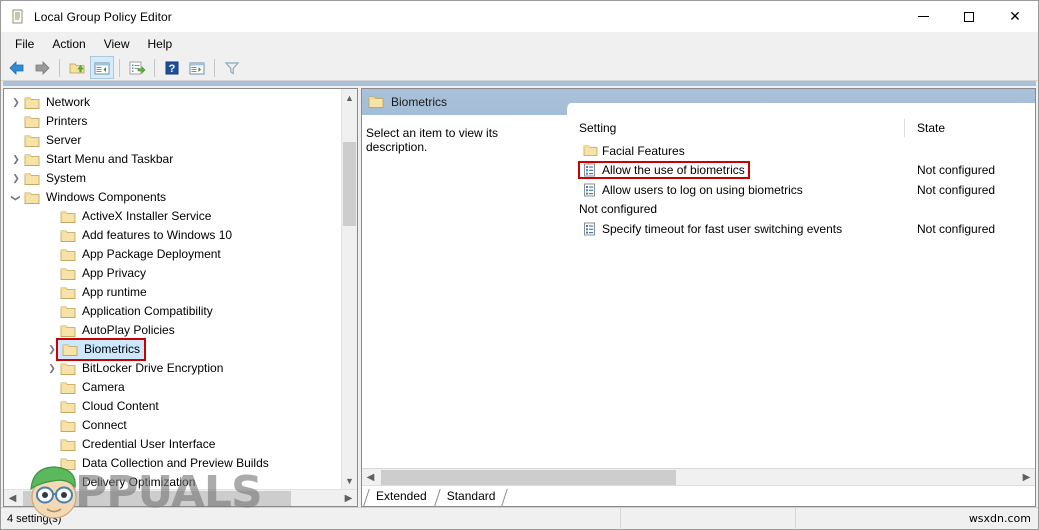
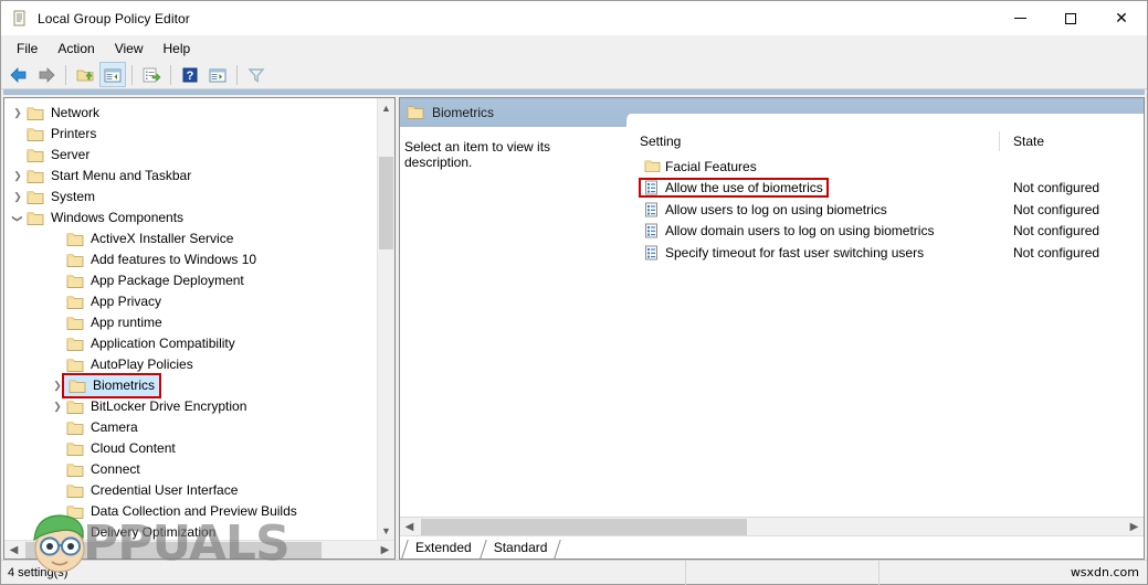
  Local Group Policy Editor
  ✕
  File
  Action
  View
  Help
  ?
  ❯
  Network
  Printers
  Server
  ❯
  Start Menu and Taskbar
  ❯
  System
  Windows Components
  ActiveX Installer Service
  Add features to Windows 10
  App Package Deployment
  App Privacy
  App runtime
  Application Compatibility
  AutoPlay Policies
  ❯
  Biometrics
  ❯
  BitLocker Drive Encryption
  Camera
  Cloud Content
  Connect
  Credential User Interface
  Data Collection and Preview Builds
  Delivery Optimization
  ▲
  ▼
  ◀
  ▶
  Biometrics
  Select an item to view its description.
  Setting
  State
  Facial Features
  Allow the use of biometrics
  Not configured
  Allow users to log on using biometrics
  Not configured
+ Allow domain users to log on using biometrics
  Not configured
- Specify timeout for fast user switching events
+ Specify timeout for fast user switching users
  Not configured
  ◀
  ▶
  Extended
  Standard
  4 setting()
  wsxdn.com
  PPUALS
